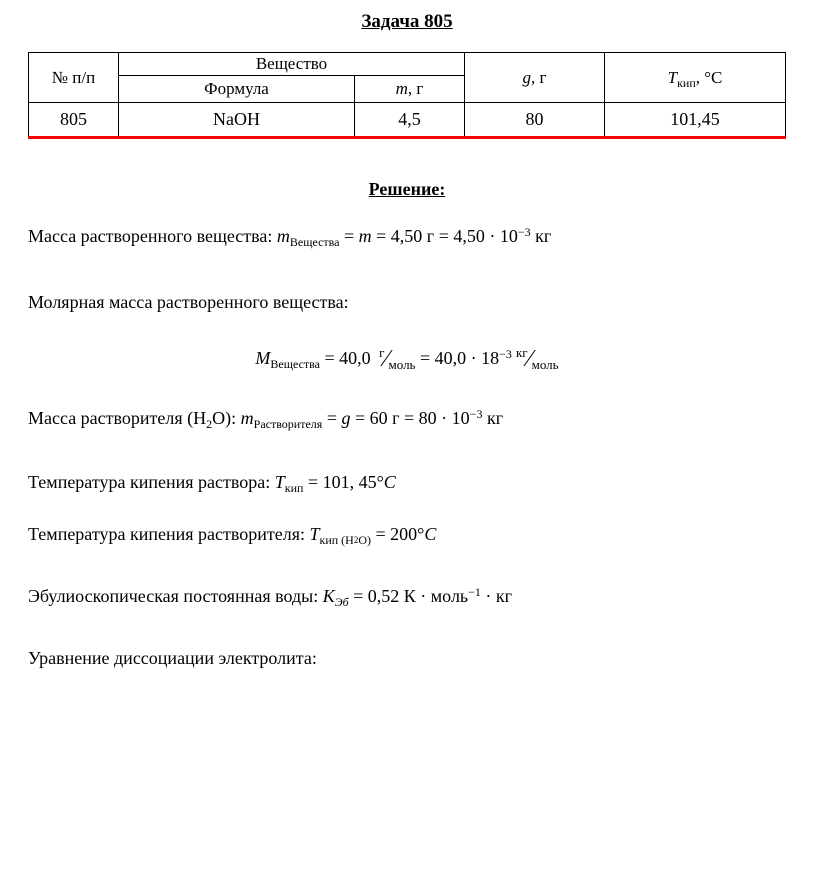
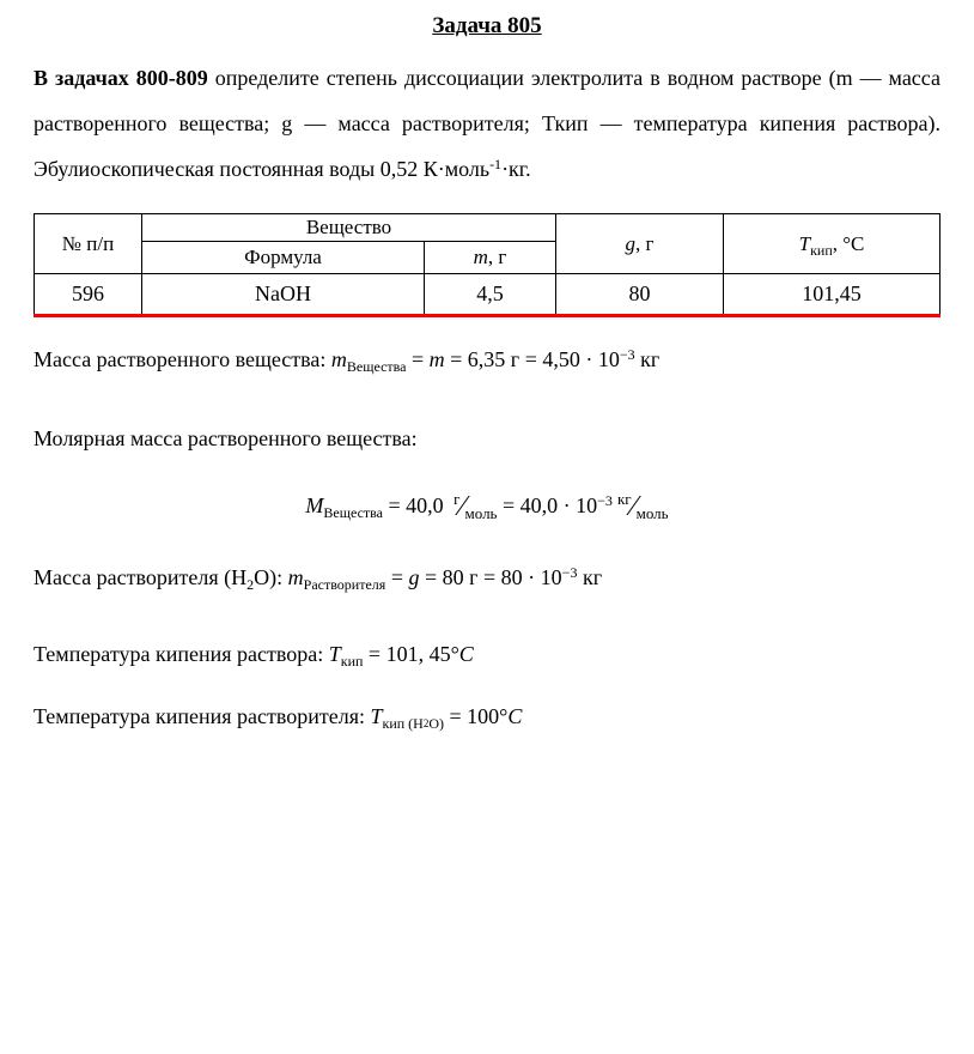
  Задача 805
+ В задачах 800-809 определите степень диссоциации электролита в водном растворе (m — масса растворенного вещества; g — масса растворителя; Ткип — температура кипения раствора). Эбулиоскопическая постоянная воды 0,52 К·моль-1·кг.
  № п/п	Вещество	g, г	Tкип, °C
  Формула	m, г
- 805	NaOH	4,5	80	101,45
+ 596	NaOH	4,5	80	101,45
- Решение:
- Масса растворенного вещества: mВещества = m = 4,50 г = 4,50 · 10−3 кг
+ Масса растворенного вещества: mВещества = m = 6,35 г = 4,50 · 10−3 кг
  Молярная масса растворенного вещества:
- MВещества = 40,0 г⁄моль = 40,0 · 18−3 кг⁄моль
+ MВещества = 40,0 г⁄моль = 40,0 · 10−3 кг⁄моль
- Масса растворителя (H2O): mРастворителя = g = 60 г = 80 · 10−3 кг
+ Масса растворителя (H2O): mРастворителя = g = 80 г = 80 · 10−3 кг
  Температура кипения раствора: Tкип = 101, 45°C
- Температура кипения растворителя: Tкип (H2O) = 200°C
+ Температура кипения растворителя: Tкип (H2O) = 100°C
- Эбулиоскопическая постоянная воды: KЭб = 0,52 К · моль−1 · кг
- Уравнение диссоциации электролита:
